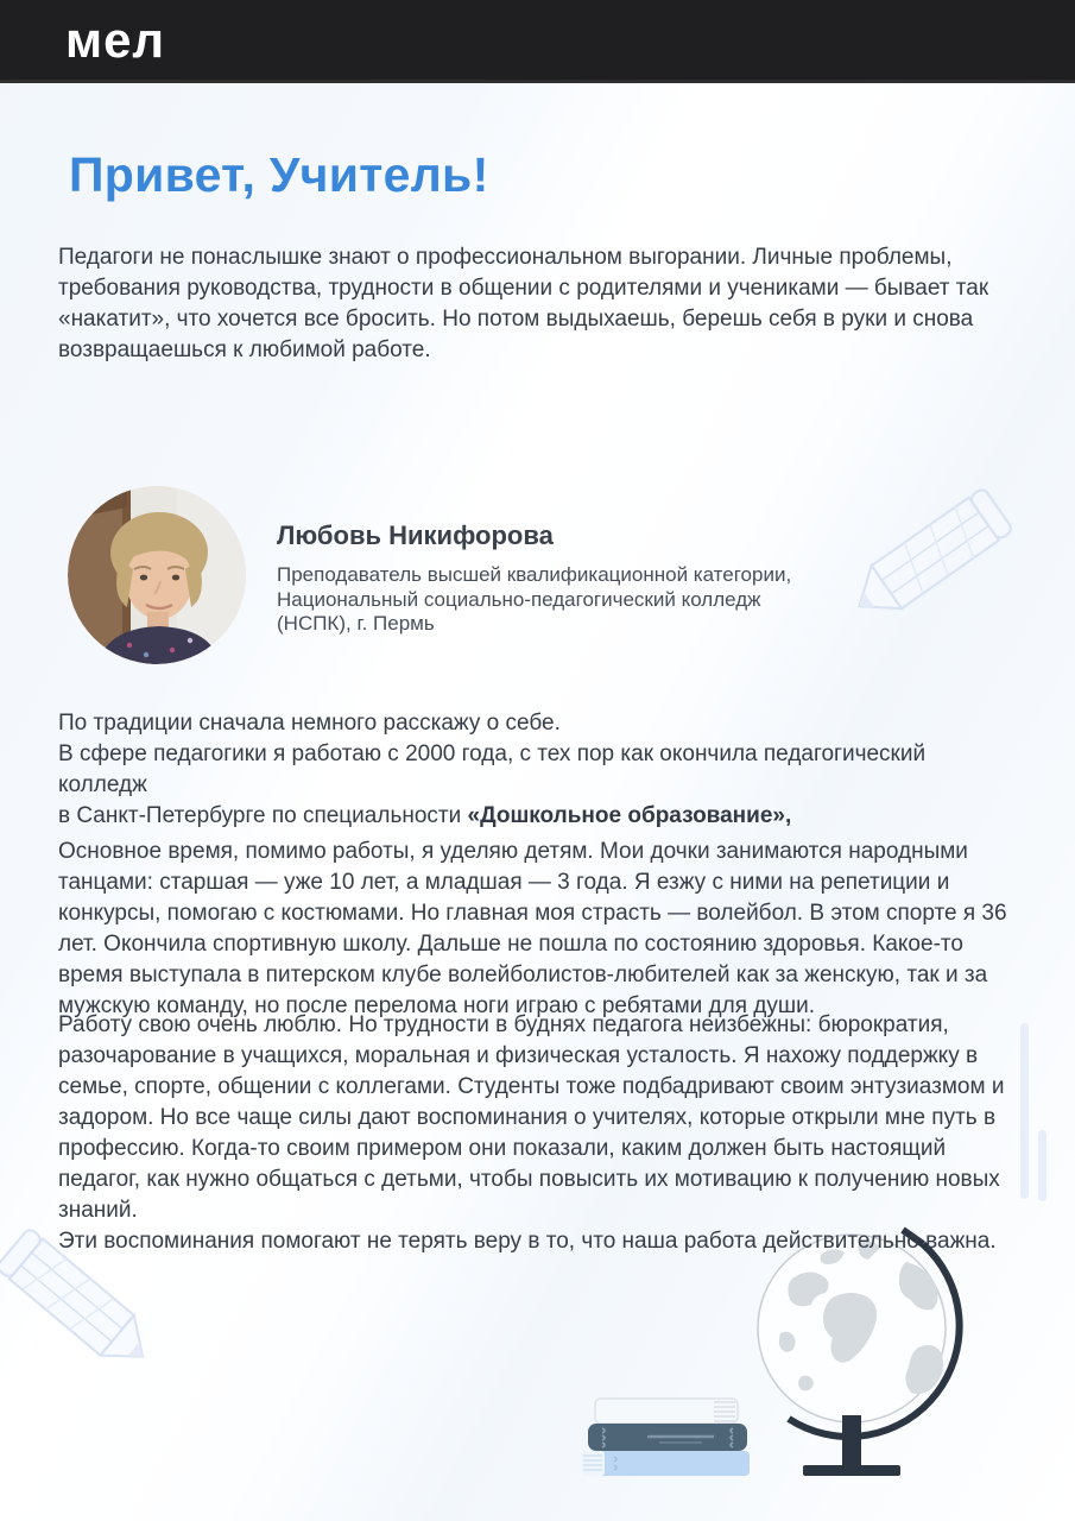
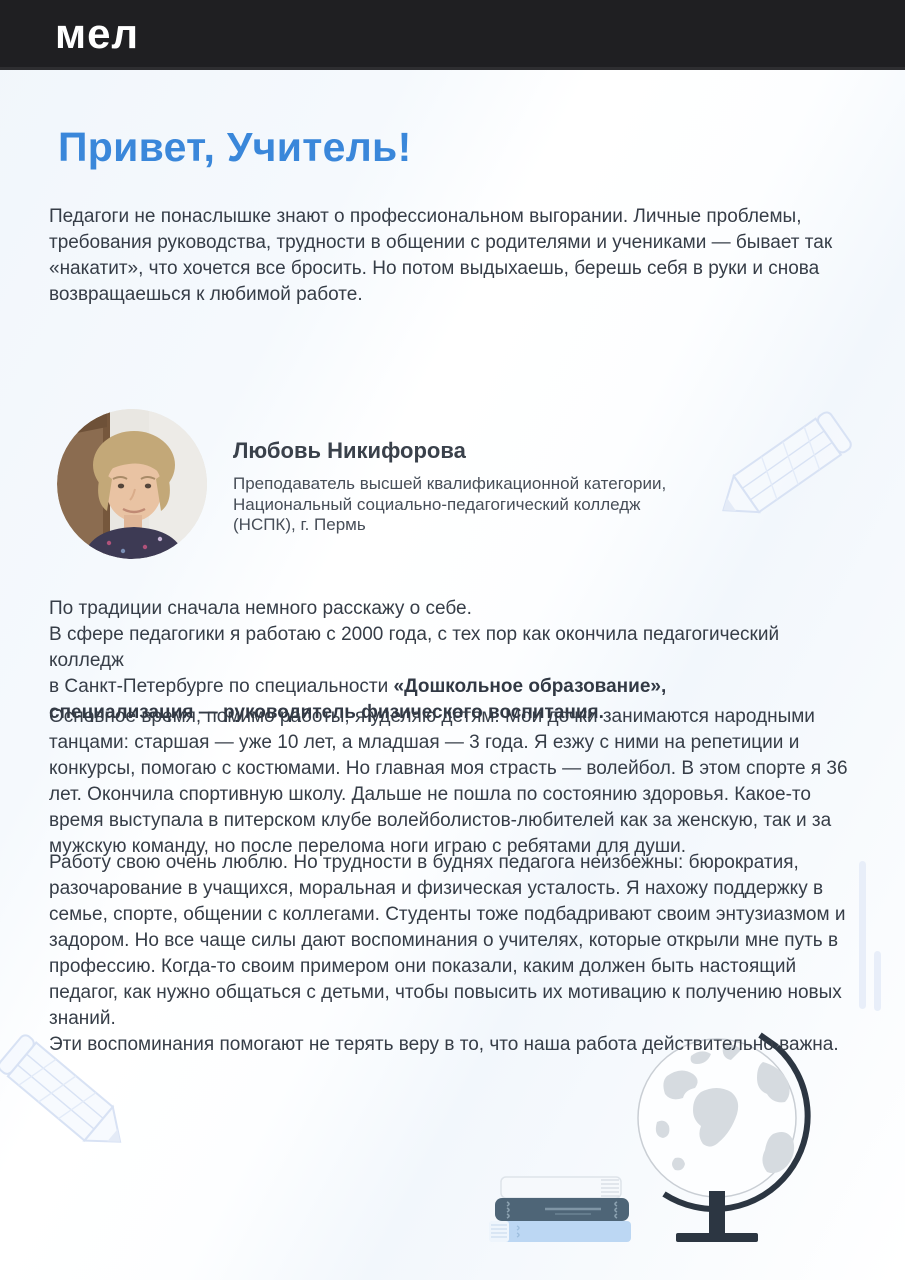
  мел
  Привет, Учитель!
  Педагоги не понаслышке знают о профессиональном выгорании. Личные проблемы, требования руководства, трудности в общении с родителями и учениками — бывает так «накатит», что хочется все бросить. Но потом выдыхаешь, берешь себя в руки и снова возвращаешься к любимой работе.
  Любовь Никифорова
  Преподаватель высшей квалификационной категории, Национальный социально-педагогический колледж (НСПК), г. Пермь
  По традиции сначала немного расскажу о себе.
  В сфере педагогики я работаю с 2000 года, с тех пор как окончила педагогический колледж
  в Санкт-Петербурге по специальности «Дошкольное образование»,
+ специализация — руководитель физического воспитания.
  Основное время, помимо работы, я уделяю детям. Мои дочки занимаются народными танцами: старшая — уже 10 лет, а младшая — 3 года. Я езжу с ними на репетиции и конкурсы, помогаю с костюмами. Но главная моя страсть — волейбол. В этом спорте я 36 лет. Окончила спортивную школу. Дальше не пошла по состоянию здоровья. Какое-то время выступала в питерском клубе волейболистов-любителей как за женскую, так и за мужскую команду, но после перелома ноги играю с ребятами для души.
  Работу свою очень люблю. Но трудности в буднях педагога неизбежны: бюрократия, разочарование в учащихся, моральная и физическая усталость. Я нахожу поддержку в семье, спорте, общении с коллегами. Студенты тоже подбадривают своим энтузиазмом и задором. Но все чаще силы дают воспоминания о учителях, которые открыли мне путь в профессию. Когда-то своим примером они показали, каким должен быть настоящий педагог, как нужно общаться с детьми, чтобы повысить их мотивацию к получению новых знаний.
  Эти воспоминания помогают не терять веру в то, что наша работа действительно важна.
